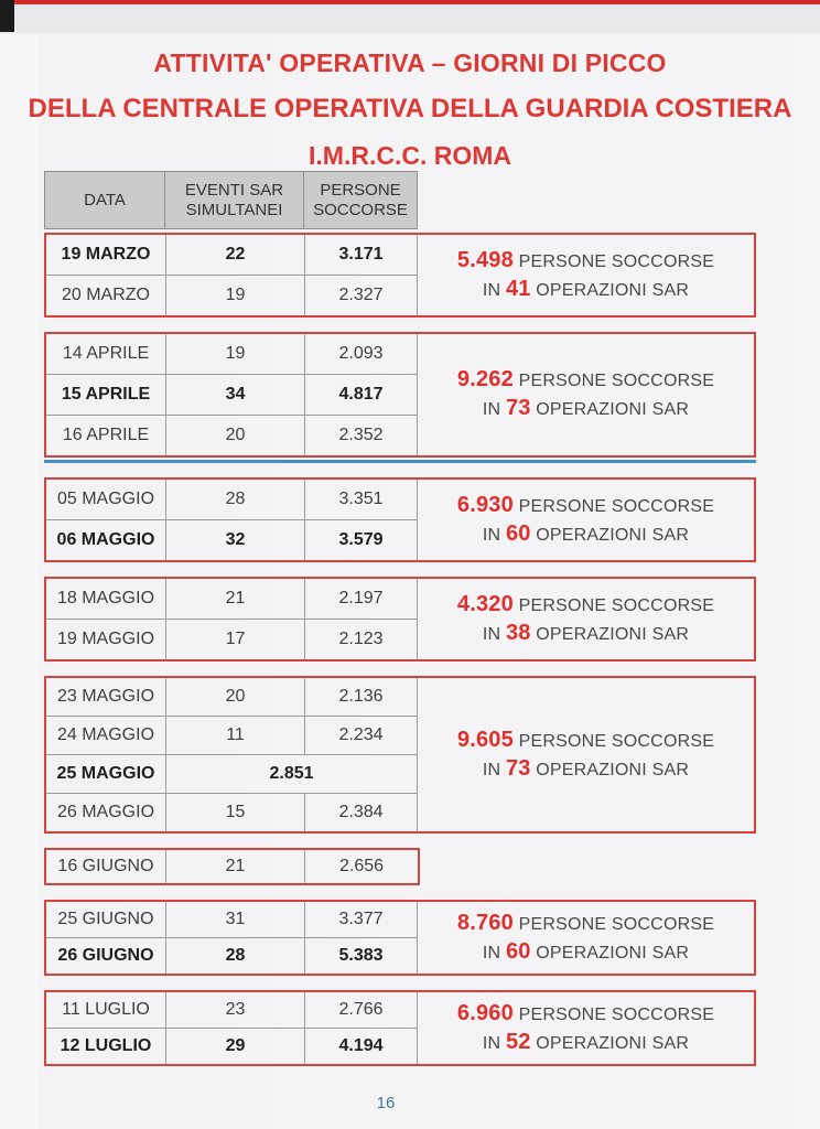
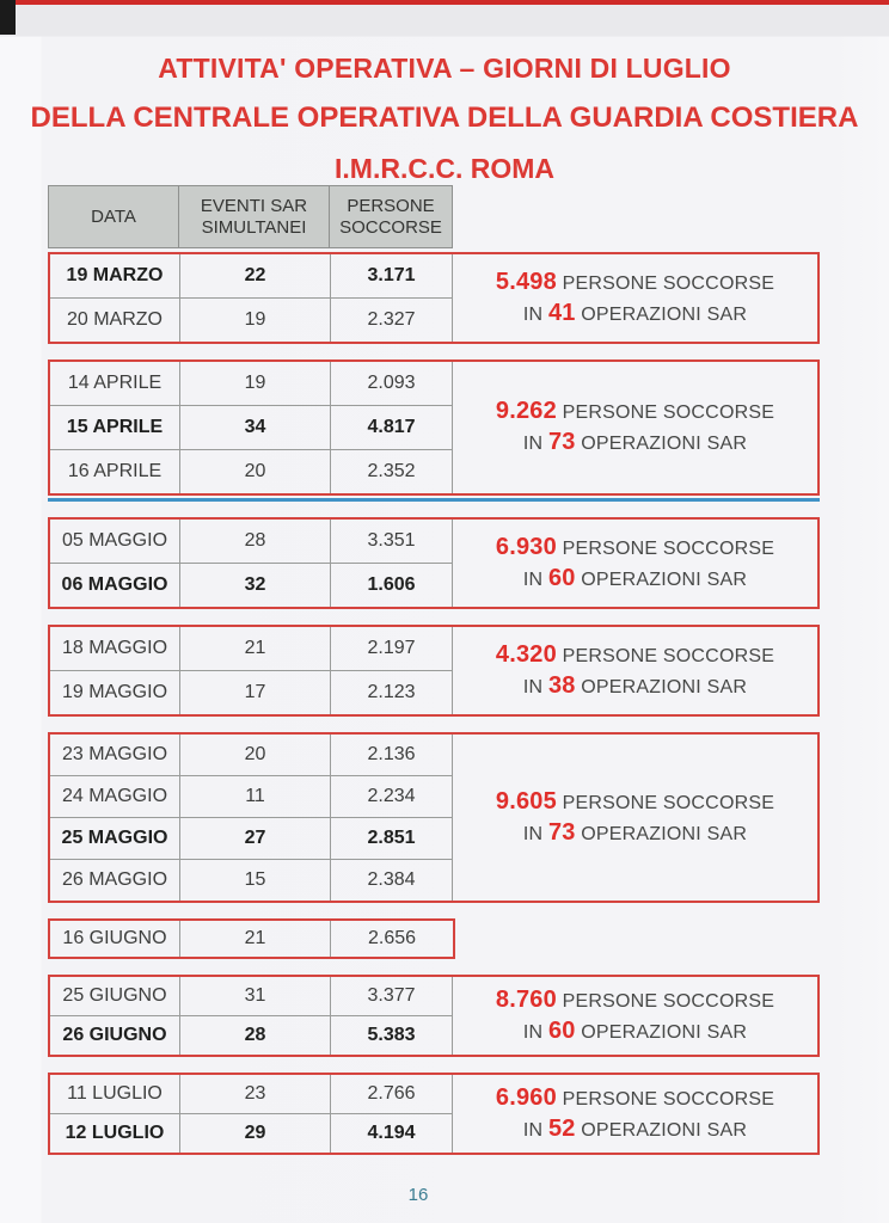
- ATTIVITA' OPERATIVA – GIORNI DI PICCO
+ ATTIVITA' OPERATIVA – GIORNI DI LUGLIO
  DELLA CENTRALE OPERATIVA DELLA GUARDIA COSTIERA
  I.M.R.C.C. ROMA
  DATA
  EVENTI SAR
  SIMULTANEI
  PERSONE
  SOCCORSE
  19 MARZO
  22
  3.171
  20 MARZO
  19
  2.327
  5.498 PERSONE SOCCORSE
  IN 41 OPERAZIONI SAR
  14 APRILE
  19
  2.093
  15 APRILE
  34
  4.817
  16 APRILE
  20
  2.352
  9.262 PERSONE SOCCORSE
  IN 73 OPERAZIONI SAR
  05 MAGGIO
  28
  3.351
  06 MAGGIO
  32
- 3.579
+ 1.606
  6.930 PERSONE SOCCORSE
  IN 60 OPERAZIONI SAR
  18 MAGGIO
  21
  2.197
  19 MAGGIO
  17
  2.123
  4.320 PERSONE SOCCORSE
  IN 38 OPERAZIONI SAR
  23 MAGGIO
  20
  2.136
  24 MAGGIO
  11
  2.234
  25 MAGGIO
+ 27
  2.851
  26 MAGGIO
  15
  2.384
  9.605 PERSONE SOCCORSE
  IN 73 OPERAZIONI SAR
  16 GIUGNO
  21
  2.656
  25 GIUGNO
  31
  3.377
  26 GIUGNO
  28
  5.383
  8.760 PERSONE SOCCORSE
  IN 60 OPERAZIONI SAR
  11 LUGLIO
  23
  2.766
  12 LUGLIO
  29
  4.194
  6.960 PERSONE SOCCORSE
  IN 52 OPERAZIONI SAR
  16
